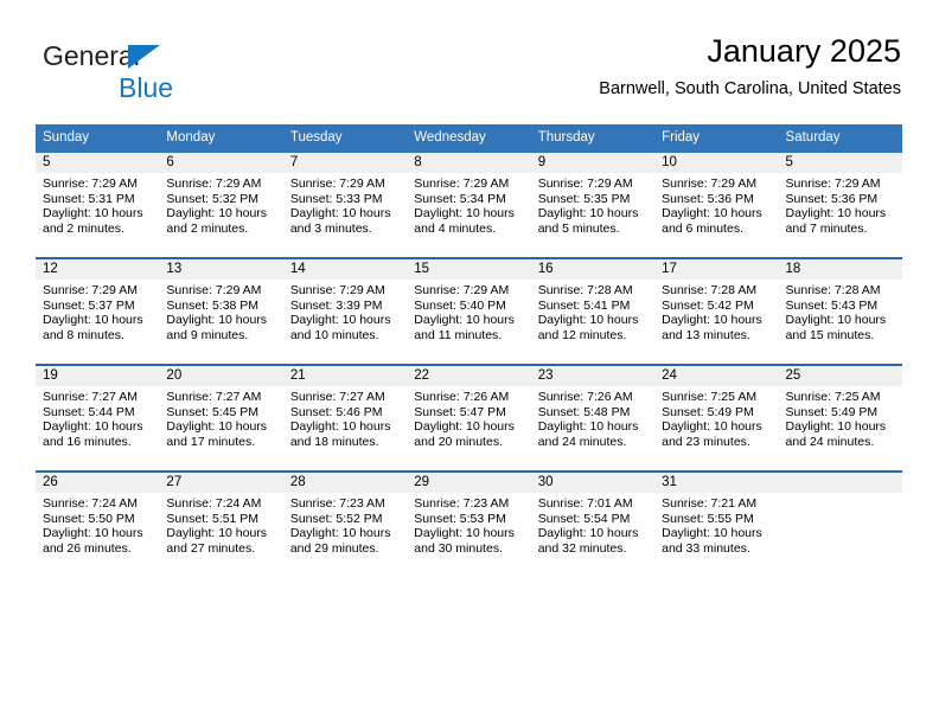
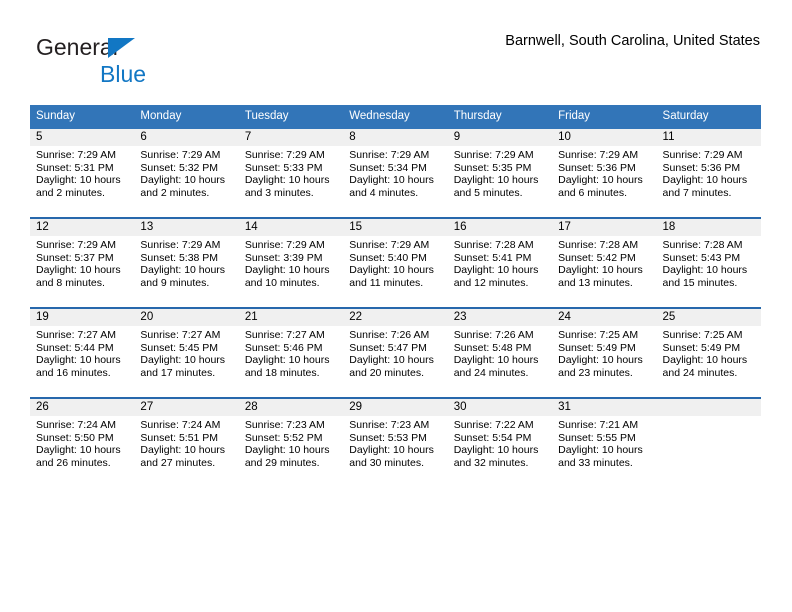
  General
  Blue
- January 2025
  Barnwell, South Carolina, United States
  Sunday	Monday	Tuesday	Wednesday	Thursday	Friday	Saturday
- 5Sunrise: 7:29 AMSunset: 5:31 PMDaylight: 10 hoursand 2 minutes.	6Sunrise: 7:29 AMSunset: 5:32 PMDaylight: 10 hoursand 2 minutes.	7Sunrise: 7:29 AMSunset: 5:33 PMDaylight: 10 hoursand 3 minutes.	8Sunrise: 7:29 AMSunset: 5:34 PMDaylight: 10 hoursand 4 minutes.	9Sunrise: 7:29 AMSunset: 5:35 PMDaylight: 10 hoursand 5 minutes.	10Sunrise: 7:29 AMSunset: 5:36 PMDaylight: 10 hoursand 6 minutes.	5Sunrise: 7:29 AMSunset: 5:36 PMDaylight: 10 hoursand 7 minutes.
+ 5Sunrise: 7:29 AMSunset: 5:31 PMDaylight: 10 hoursand 2 minutes.	6Sunrise: 7:29 AMSunset: 5:32 PMDaylight: 10 hoursand 2 minutes.	7Sunrise: 7:29 AMSunset: 5:33 PMDaylight: 10 hoursand 3 minutes.	8Sunrise: 7:29 AMSunset: 5:34 PMDaylight: 10 hoursand 4 minutes.	9Sunrise: 7:29 AMSunset: 5:35 PMDaylight: 10 hoursand 5 minutes.	10Sunrise: 7:29 AMSunset: 5:36 PMDaylight: 10 hoursand 6 minutes.	11Sunrise: 7:29 AMSunset: 5:36 PMDaylight: 10 hoursand 7 minutes.
  12Sunrise: 7:29 AMSunset: 5:37 PMDaylight: 10 hoursand 8 minutes.	13Sunrise: 7:29 AMSunset: 5:38 PMDaylight: 10 hoursand 9 minutes.	14Sunrise: 7:29 AMSunset: 3:39 PMDaylight: 10 hoursand 10 minutes.	15Sunrise: 7:29 AMSunset: 5:40 PMDaylight: 10 hoursand 11 minutes.	16Sunrise: 7:28 AMSunset: 5:41 PMDaylight: 10 hoursand 12 minutes.	17Sunrise: 7:28 AMSunset: 5:42 PMDaylight: 10 hoursand 13 minutes.	18Sunrise: 7:28 AMSunset: 5:43 PMDaylight: 10 hoursand 15 minutes.
  19Sunrise: 7:27 AMSunset: 5:44 PMDaylight: 10 hoursand 16 minutes.	20Sunrise: 7:27 AMSunset: 5:45 PMDaylight: 10 hoursand 17 minutes.	21Sunrise: 7:27 AMSunset: 5:46 PMDaylight: 10 hoursand 18 minutes.	22Sunrise: 7:26 AMSunset: 5:47 PMDaylight: 10 hoursand 20 minutes.	23Sunrise: 7:26 AMSunset: 5:48 PMDaylight: 10 hoursand 24 minutes.	24Sunrise: 7:25 AMSunset: 5:49 PMDaylight: 10 hoursand 23 minutes.	25Sunrise: 7:25 AMSunset: 5:49 PMDaylight: 10 hoursand 24 minutes.
- 26Sunrise: 7:24 AMSunset: 5:50 PMDaylight: 10 hoursand 26 minutes.	27Sunrise: 7:24 AMSunset: 5:51 PMDaylight: 10 hoursand 27 minutes.	28Sunrise: 7:23 AMSunset: 5:52 PMDaylight: 10 hoursand 29 minutes.	29Sunrise: 7:23 AMSunset: 5:53 PMDaylight: 10 hoursand 30 minutes.	30Sunrise: 7:01 AMSunset: 5:54 PMDaylight: 10 hoursand 32 minutes.	31Sunrise: 7:21 AMSunset: 5:55 PMDaylight: 10 hoursand 33 minutes.
+ 26Sunrise: 7:24 AMSunset: 5:50 PMDaylight: 10 hoursand 26 minutes.	27Sunrise: 7:24 AMSunset: 5:51 PMDaylight: 10 hoursand 27 minutes.	28Sunrise: 7:23 AMSunset: 5:52 PMDaylight: 10 hoursand 29 minutes.	29Sunrise: 7:23 AMSunset: 5:53 PMDaylight: 10 hoursand 30 minutes.	30Sunrise: 7:22 AMSunset: 5:54 PMDaylight: 10 hoursand 32 minutes.	31Sunrise: 7:21 AMSunset: 5:55 PMDaylight: 10 hoursand 33 minutes.
